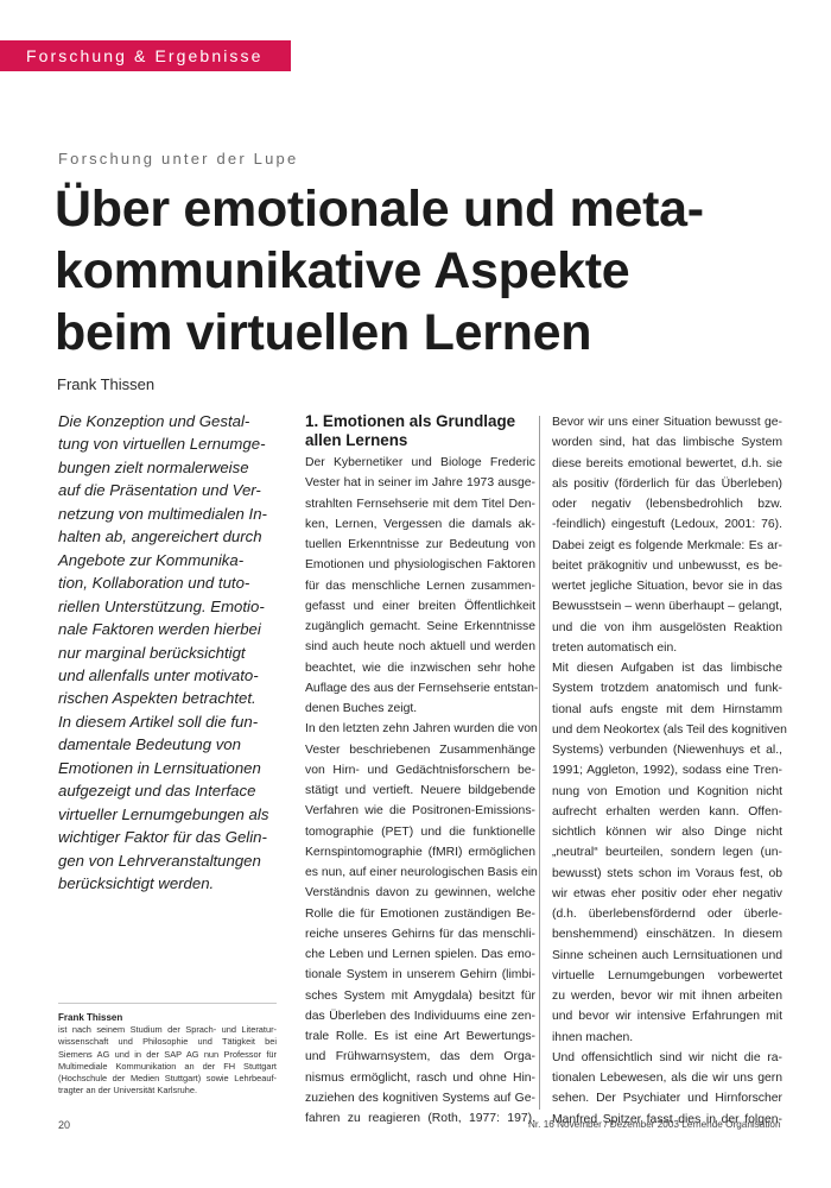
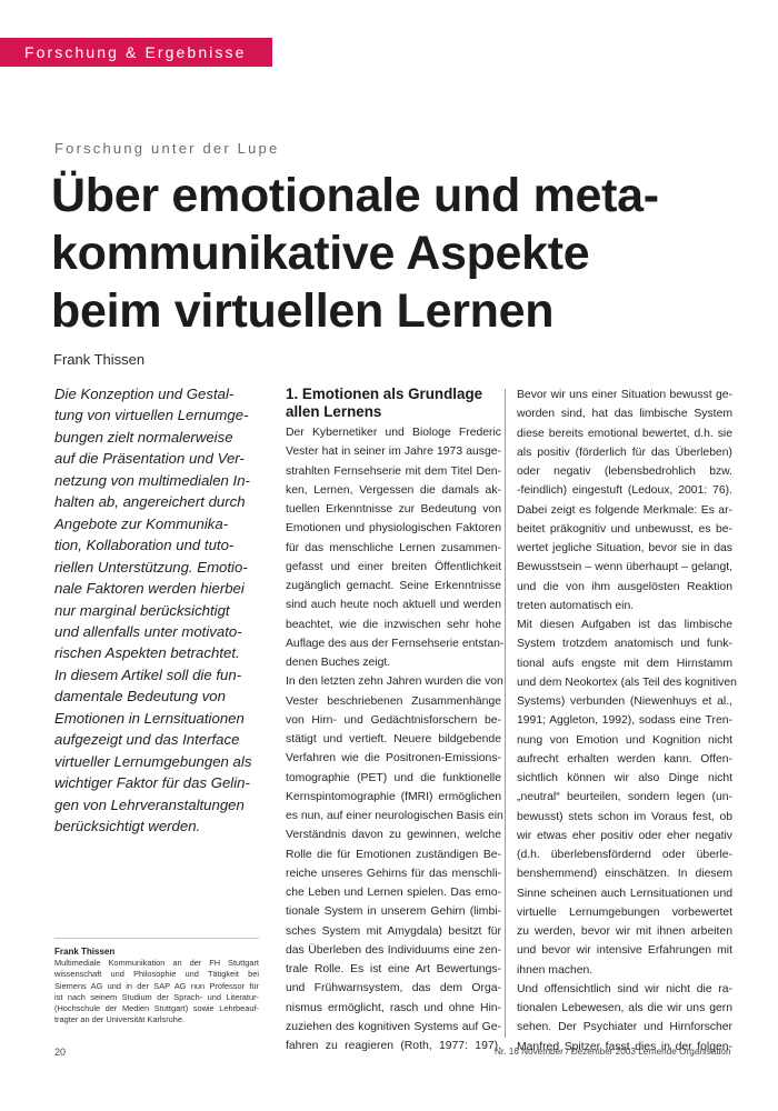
  Forschung & Ergebnisse
  Forschung unter der Lupe
  Über emotionale und meta-
  kommunikative Aspekte
  beim virtuellen Lernen
  Frank Thissen
  Die Konzeption und Gestal-
  tung von virtuellen Lernumge-
  bungen zielt normalerweise
  auf die Präsentation und Ver-
  netzung von multimedialen In-
  halten ab, angereichert durch
  Angebote zur Kommunika-
  tion, Kollaboration und tuto-
  riellen Unterstützung. Emotio-
  nale Faktoren werden hierbei
  nur marginal berücksichtigt
  und allenfalls unter motivato-
  rischen Aspekten betrachtet.
  In diesem Artikel soll die fun-
  damentale Bedeutung von
  Emotionen in Lernsituationen
  aufgezeigt und das Interface
  virtueller Lernumgebungen als
  wichtiger Faktor für das Gelin-
  gen von Lehrveranstaltungen
  berücksichtigt werden.
  1. Emotionen als Grundlage
  allen Lernens
  Der Kybernetiker und Biologe Frederic
  Vester hat in seiner im Jahre 1973 ausge-
  strahlten Fernsehserie mit dem Titel Den-
  ken, Lernen, Vergessen die damals ak-
  tuellen Erkenntnisse zur Bedeutung von
  Emotionen und physiologischen Faktoren
  für das menschliche Lernen zusammen-
  gefasst und einer breiten Öffentlichkeit
  zugänglich gemacht. Seine Erkenntnisse
  sind auch heute noch aktuell und werden
  beachtet, wie die inzwischen sehr hohe
  Auflage des aus der Fernsehserie entstan-
  denen Buches zeigt.
  In den letzten zehn Jahren wurden die von
  Vester beschriebenen Zusammenhänge
  von Hirn- und Gedächtnisforschern be-
  stätigt und vertieft. Neuere bildgebende
  Verfahren wie die Positronen-Emissions-
  tomographie (PET) und die funktionelle
  Kernspintomographie (fMRI) ermöglichen
  es nun, auf einer neurologischen Basis ein
  Verständnis davon zu gewinnen, welche
  Rolle die für Emotionen zuständigen Be-
  reiche unseres Gehirns für das menschli-
  che Leben und Lernen spielen. Das emo-
  tionale System in unserem Gehirn (limbi-
  sches System mit Amygdala) besitzt für
  das Überleben des Individuums eine zen-
  trale Rolle. Es ist eine Art Bewertungs-
  und Frühwarnsystem, das dem Orga-
  nismus ermöglicht, rasch und ohne Hin-
  zuziehen des kognitiven Systems auf Ge-
  fahren zu reagieren (Roth, 1977: 197).
  Bevor wir uns einer Situation bewusst ge-
  worden sind, hat das limbische System
  diese bereits emotional bewertet, d.h. sie
  als positiv (förderlich für das Überleben)
  oder negativ (lebensbedrohlich bzw.
  -feindlich) eingestuft (Ledoux, 2001: 76).
  Dabei zeigt es folgende Merkmale: Es ar-
  beitet präkognitiv und unbewusst, es be-
  wertet jegliche Situation, bevor sie in das
  Bewusstsein – wenn überhaupt – gelangt,
  und die von ihm ausgelösten Reaktion
  treten automatisch ein.
  Mit diesen Aufgaben ist das limbische
  System trotzdem anatomisch und funk-
  tional aufs engste mit dem Hirnstamm
  und dem Neokortex (als Teil des kognitiven
  Systems) verbunden (Niewenhuys et al.,
  1991; Aggleton, 1992), sodass eine Tren-
  nung von Emotion und Kognition nicht
  aufrecht erhalten werden kann. Offen-
  sichtlich können wir also Dinge nicht
  „neutral“ beurteilen, sondern legen (un-
  bewusst) stets schon im Voraus fest, ob
  wir etwas eher positiv oder eher negativ
  (d.h. überlebensfördernd oder überle-
  benshemmend) einschätzen. In diesem
  Sinne scheinen auch Lernsituationen und
  virtuelle Lernumgebungen vorbewertet
  zu werden, bevor wir mit ihnen arbeiten
  und bevor wir intensive Erfahrungen mit
  ihnen machen.
  Und offensichtlich sind wir nicht die ra-
  tionalen Lebewesen, als die wir uns gern
  sehen. Der Psychiater und Hirnforscher
  Manfred Spitzer fasst dies in der folgen-
  Frank Thissen
- ist nach seinem Studium der Sprach- und Literatur-
+ Multimediale Kommunikation an der FH Stuttgart
  wissenschaft und Philosophie und Tätigkeit bei
  Siemens AG und in der SAP AG nun Professor für
- Multimediale Kommunikation an der FH Stuttgart
+ ist nach seinem Studium der Sprach- und Literatur-
  (Hochschule der Medien Stuttgart) sowie Lehrbeauf-
  tragter an der Universität Karlsruhe.
  20
  Nr. 16 November / Dezember 2003 Lernende Organisation
